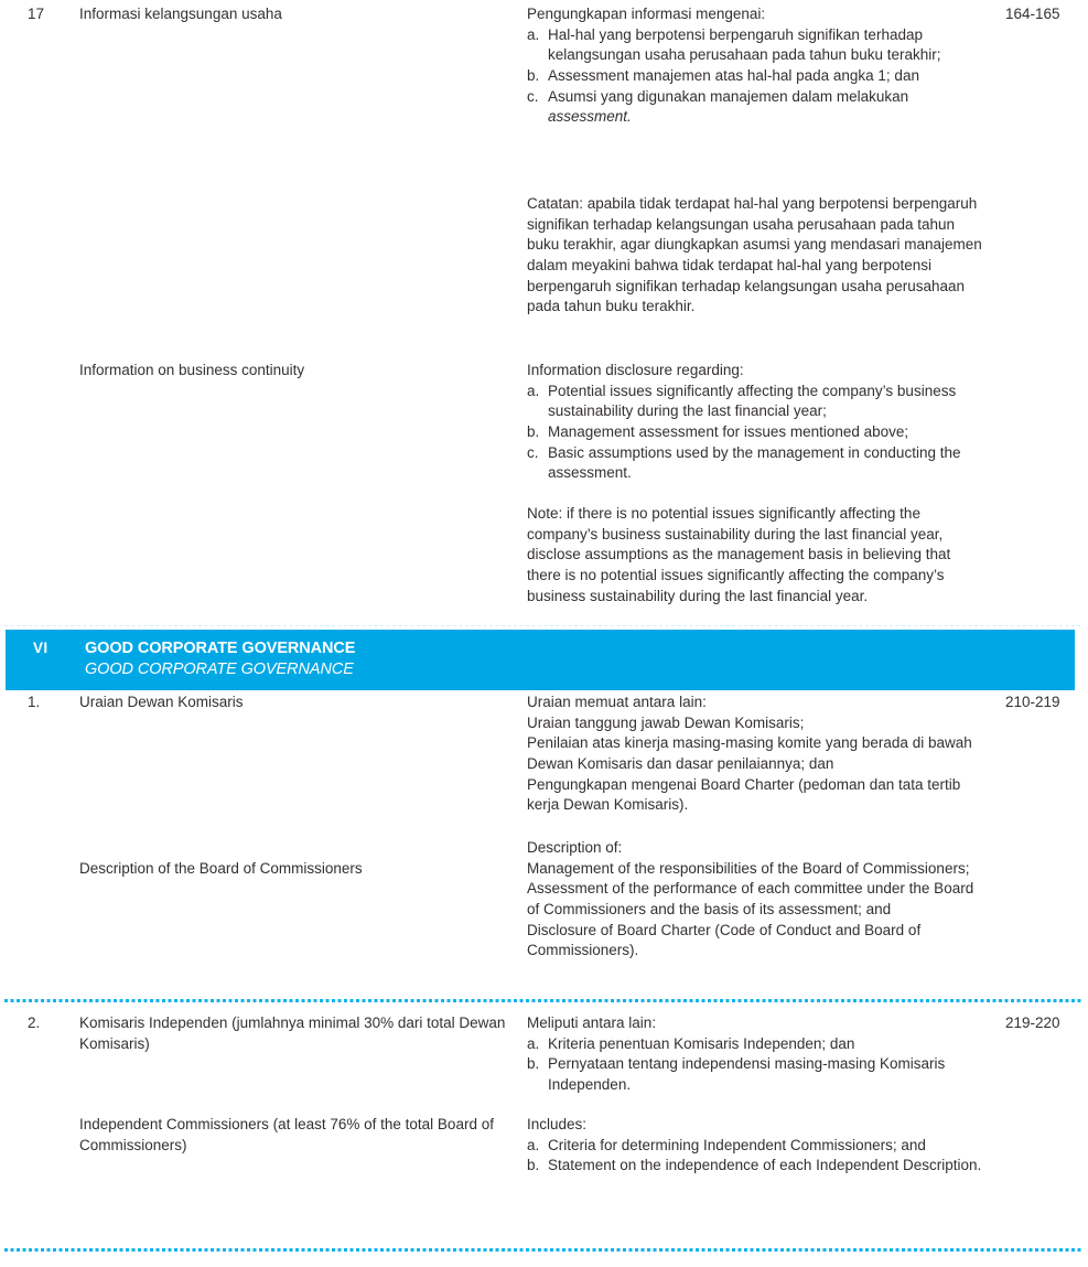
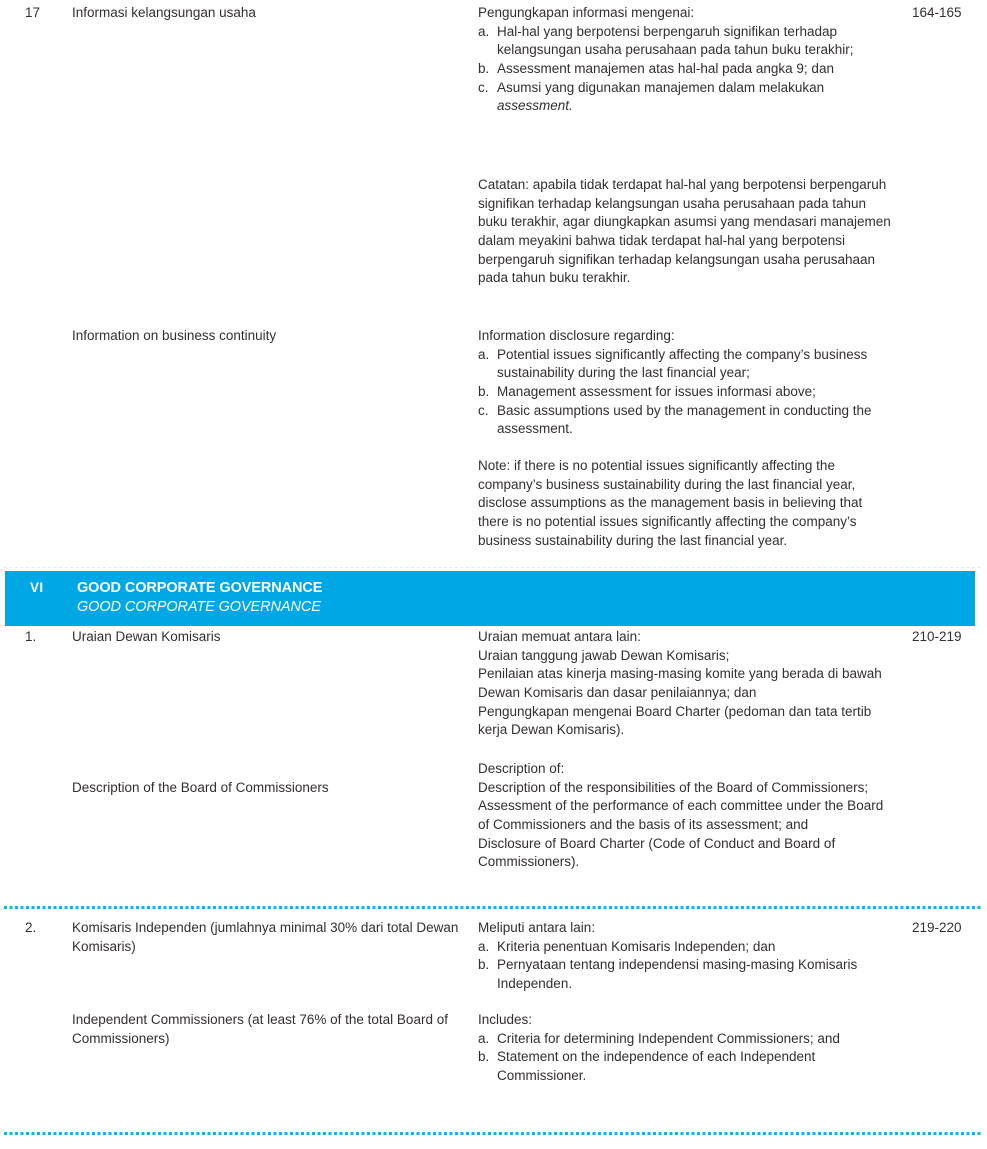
  17
  Informasi kelangsungan usaha
  Pengungkapan informasi mengenai:
  a.
  Hal-hal yang berpotensi berpengaruh signifikan terhadap kelangsungan usaha perusahaan pada tahun buku terakhir;
  b.
- Assessment manajemen atas hal-hal pada angka 1; dan
+ Assessment manajemen atas hal-hal pada angka 9; dan
  c.
  Asumsi yang digunakan manajemen dalam melakukan assessment.
  164-165
  Catatan: apabila tidak terdapat hal-hal yang berpotensi berpengaruh signifikan terhadap kelangsungan usaha perusahaan pada tahun buku terakhir, agar diungkapkan asumsi yang mendasari manajemen dalam meyakini bahwa tidak terdapat hal-hal yang berpotensi berpengaruh signifikan terhadap kelangsungan usaha perusahaan pada tahun buku terakhir.
  Information on business continuity
  Information disclosure regarding:
  a.
  Potential issues significantly affecting the company’s business sustainability during the last financial year;
  b.
- Management assessment for issues mentioned above;
+ Management assessment for issues informasi above;
  c.
  Basic assumptions used by the management in conducting the assessment.
  Note: if there is no potential issues significantly affecting the company’s business sustainability during the last financial year, disclose assumptions as the management basis in believing that there is no potential issues significantly affecting the company’s business sustainability during the last financial year.
  VI
  GOOD CORPORATE GOVERNANCE
  GOOD CORPORATE GOVERNANCE
  1.
  Uraian Dewan Komisaris
  Uraian memuat antara lain:
  Uraian tanggung jawab Dewan Komisaris;
  Penilaian atas kinerja masing-masing komite yang berada di bawah Dewan Komisaris dan dasar penilaiannya; dan
  Pengungkapan mengenai Board Charter (pedoman dan tata tertib kerja Dewan Komisaris).
  210-219
  Description of the Board of Commissioners
  Description of:
- Management of the responsibilities of the Board of Commissioners;
+ Description of the responsibilities of the Board of Commissioners;
  Assessment of the performance of each committee under the Board of Commissioners and the basis of its assessment; and
  Disclosure of Board Charter (Code of Conduct and Board of Commissioners).
  2.
  Komisaris Independen (jumlahnya minimal 30% dari total Dewan Komisaris)
  Meliputi antara lain:
  a.
  Kriteria penentuan Komisaris Independen; dan
  b.
  Pernyataan tentang independensi masing-masing Komisaris Independen.
  219-220
  Independent Commissioners (at least 76% of the total Board of Commissioners)
  Includes:
  a.
  Criteria for determining Independent Commissioners; and
  b.
- Statement on the independence of each Independent Description.
+ Statement on the independence of each Independent Commissioner.
